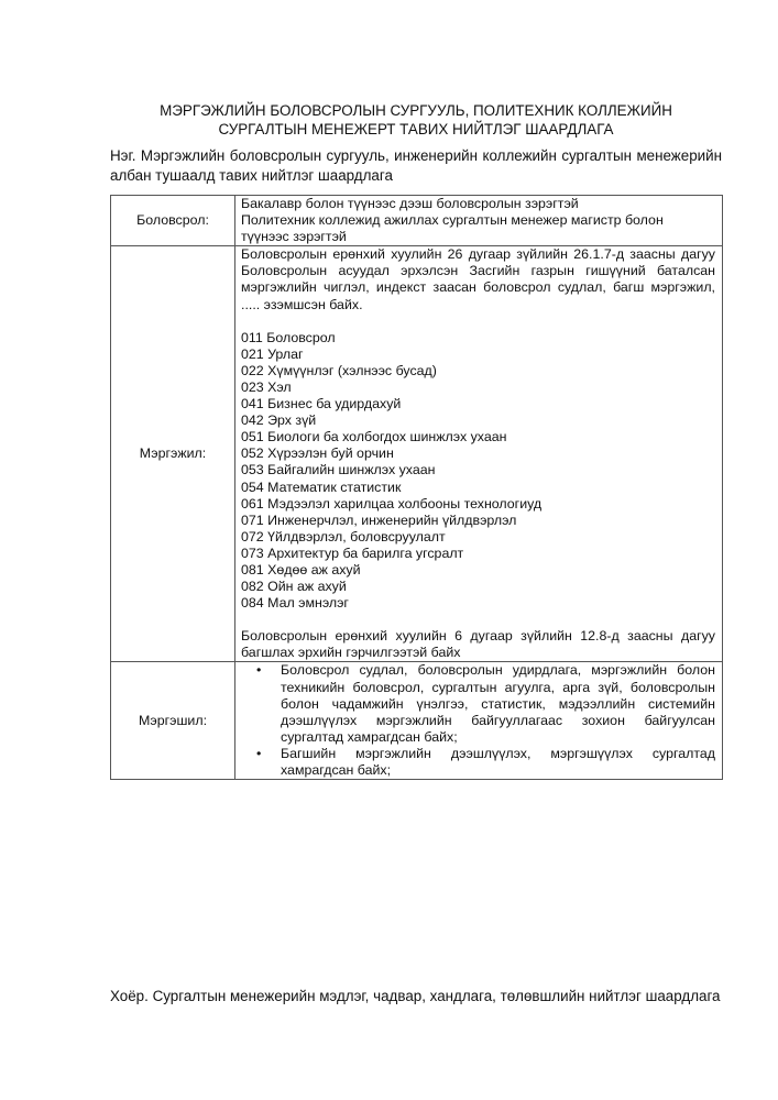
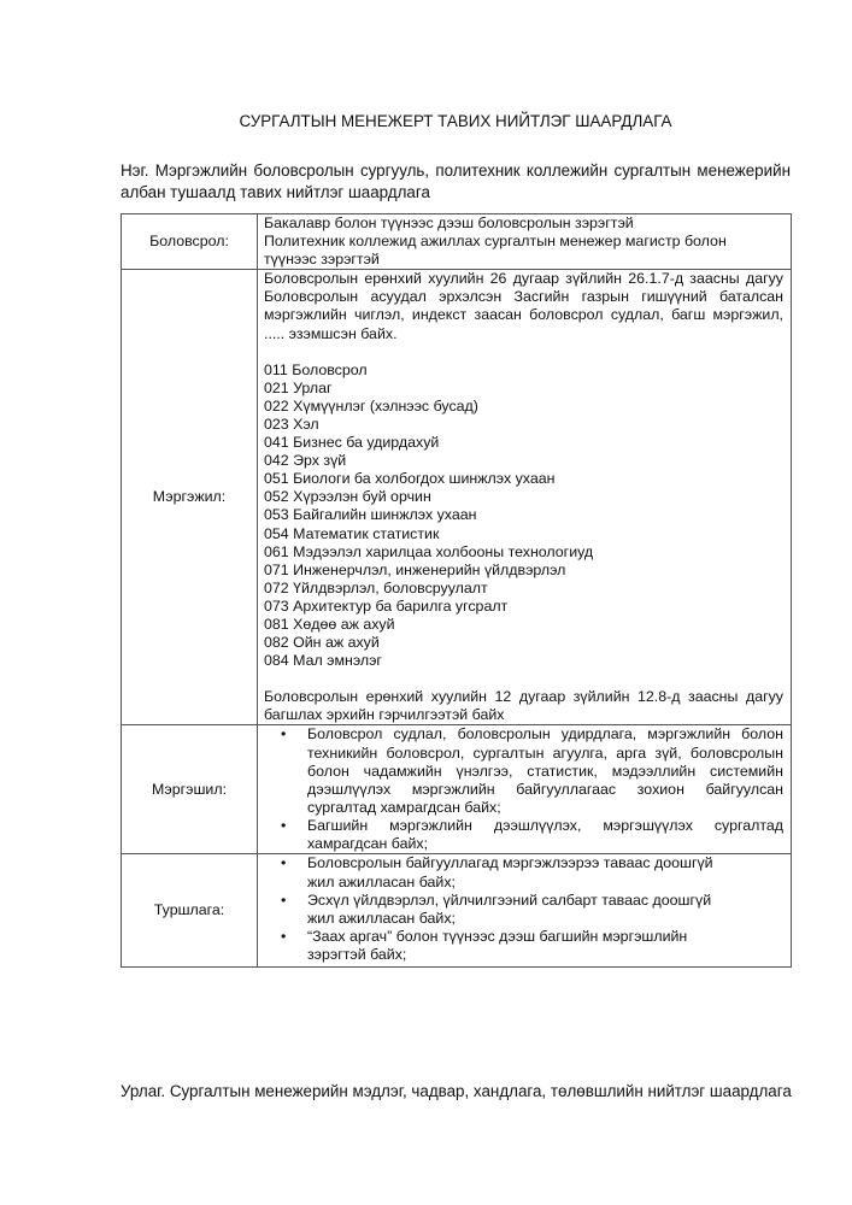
- МЭРГЭЖЛИЙН БОЛОВСРОЛЫН СУРГУУЛЬ, ПОЛИТЕХНИК КОЛЛЕЖИЙН
  СУРГАЛТЫН МЕНЕЖЕРТ ТАВИХ НИЙТЛЭГ ШААРДЛАГА
- Нэг. Мэргэжлийн боловсролын сургууль, инженерийн коллежийн сургалтын менежерийн албан тушаалд тавих нийтлэг шаардлага
+ Нэг. Мэргэжлийн боловсролын сургууль, политехник коллежийн сургалтын менежерийн албан тушаалд тавих нийтлэг шаардлага
  Боловсрол:	Бакалавр болон түүнээс дээш боловсролын зэрэгтэй Политехник коллежид ажиллах сургалтын менежер магистр болон түүнээс зэрэгтэй
- Мэргэжил:	Боловсролын ерөнхий хуулийн 26 дугаар зүйлийн 26.1.7-д заасны дагуу Боловсролын асуудал эрхэлсэн Засгийн газрын гишүүний баталсан мэргэжлийн чиглэл, индекст заасан боловсрол судлал, багш мэргэжил, ..... эзэмшсэн байх. 011 Боловсрол 021 Урлаг 022 Хүмүүнлэг (хэлнээс бусад) 023 Хэл 041 Бизнес ба удирдахуй 042 Эрх зүй 051 Биологи ба холбогдох шинжлэх ухаан 052 Хүрээлэн буй орчин 053 Байгалийн шинжлэх ухаан 054 Математик статистик 061 Мэдээлэл харилцаа холбооны технологиуд 071 Инженерчлэл, инженерийн үйлдвэрлэл 072 Үйлдвэрлэл, боловсруулалт 073 Архитектур ба барилга угсралт 081 Хөдөө аж ахуй 082 Ойн аж ахуй 084 Мал эмнэлэг Боловсролын ерөнхий хуулийн 6 дугаар зүйлийн 12.8-д заасны дагуу багшлах эрхийн гэрчилгээтэй байх
+ Мэргэжил:	Боловсролын ерөнхий хуулийн 26 дугаар зүйлийн 26.1.7-д заасны дагуу Боловсролын асуудал эрхэлсэн Засгийн газрын гишүүний баталсан мэргэжлийн чиглэл, индекст заасан боловсрол судлал, багш мэргэжил, ..... эзэмшсэн байх. 011 Боловсрол 021 Урлаг 022 Хүмүүнлэг (хэлнээс бусад) 023 Хэл 041 Бизнес ба удирдахуй 042 Эрх зүй 051 Биологи ба холбогдох шинжлэх ухаан 052 Хүрээлэн буй орчин 053 Байгалийн шинжлэх ухаан 054 Математик статистик 061 Мэдээлэл харилцаа холбооны технологиуд 071 Инженерчлэл, инженерийн үйлдвэрлэл 072 Үйлдвэрлэл, боловсруулалт 073 Архитектур ба барилга угсралт 081 Хөдөө аж ахуй 082 Ойн аж ахуй 084 Мал эмнэлэг Боловсролын ерөнхий хуулийн 12 дугаар зүйлийн 12.8-д заасны дагуу багшлах эрхийн гэрчилгээтэй байх
  Мэргэшил:	Боловсрол судлал, боловсролын удирдлага, мэргэжлийн болон техникийн боловсрол, сургалтын агуулга, арга зүй, боловсролын болон чадамжийн үнэлгээ, статистик, мэдээллийн системийн дээшлүүлэх мэргэжлийн байгууллагаас зохион байгуулсан сургалтад хамрагдсан байх; Багшийн мэргэжлийн дээшлүүлэх, мэргэшүүлэх сургалтад хамрагдсан байх;
+ Туршлага:	Боловсролын байгууллагад мэргэжлээрээ таваас доошгүй жил ажилласан байх; Эсхүл үйлдвэрлэл, үйлчилгээний салбарт таваас доошгүй жил ажилласан байх; “Заах аргач” болон түүнээс дээш багшийн мэргэшлийн зэрэгтэй байх;
- Хоёр. Сургалтын менежерийн мэдлэг, чадвар, хандлага, төлөвшлийн нийтлэг шаардлага
+ Урлаг. Сургалтын менежерийн мэдлэг, чадвар, хандлага, төлөвшлийн нийтлэг шаардлага
